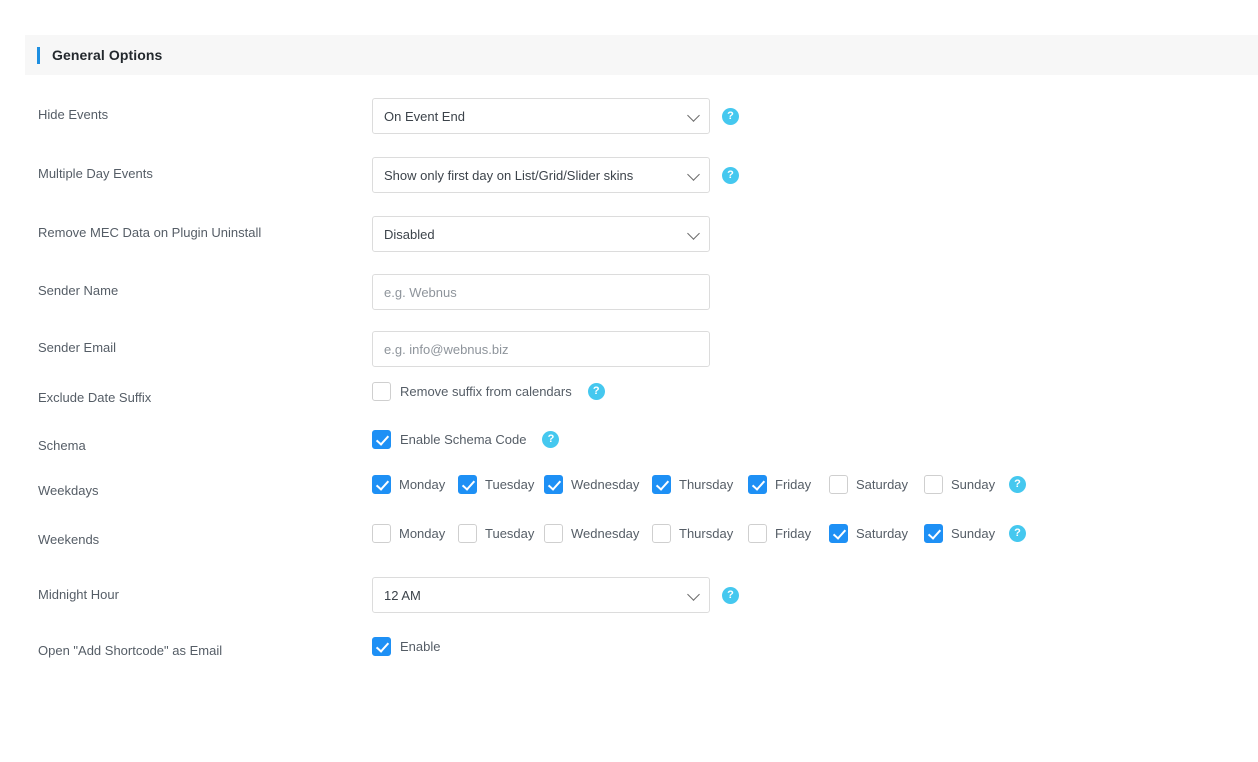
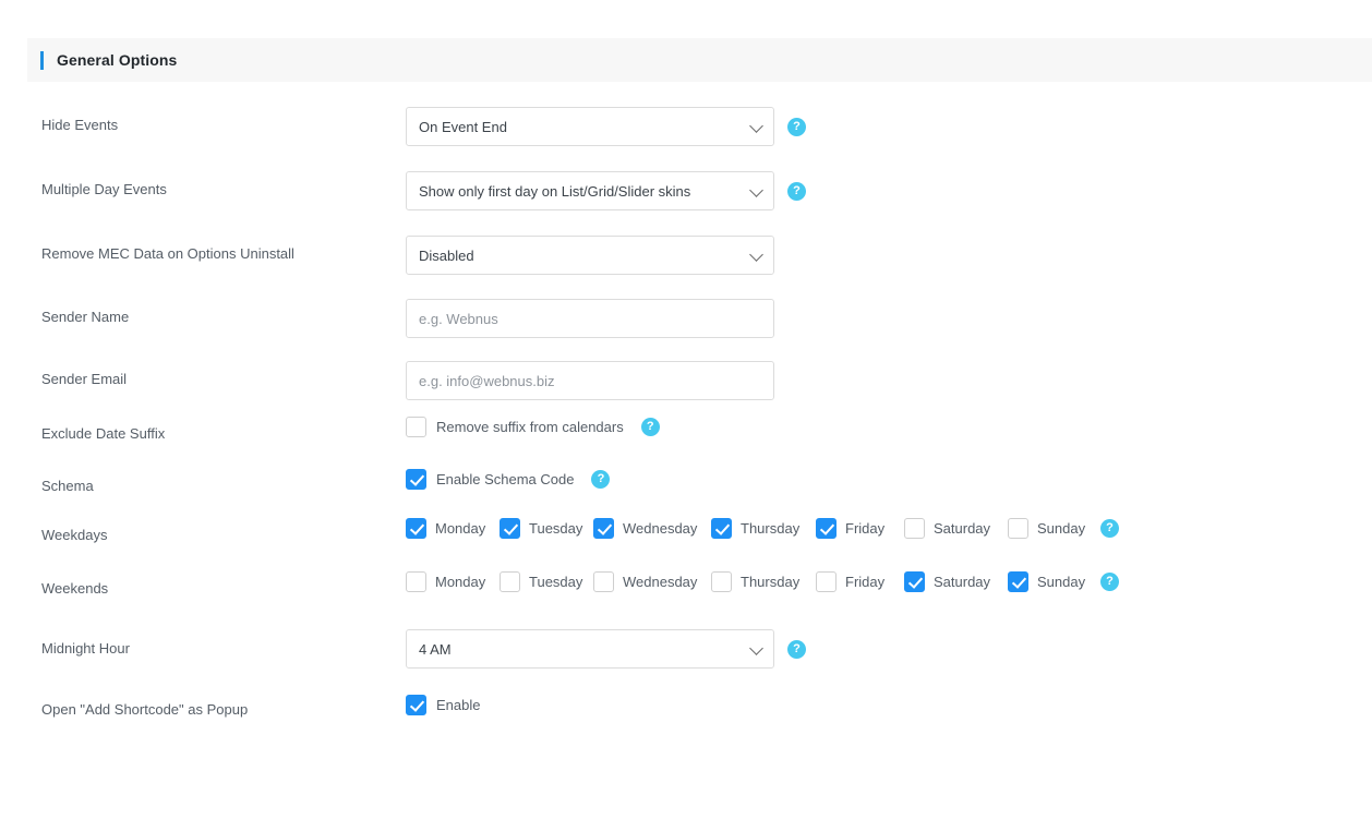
  General Options
  Hide Events
  On Event End
  ?
  Multiple Day Events
  Show only first day on List/Grid/Slider skins
  ?
- Remove MEC Data on Plugin Uninstall
+ Remove MEC Data on Options Uninstall
  Disabled
  Sender Name
  e.g. Webnus
  Sender Email
  e.g. info@webnus.biz
  Exclude Date Suffix
  Remove suffix from calendars
  ?
  Schema
  Enable Schema Code
  ?
  Weekdays
  Monday
  Tuesday
  Wednesday
  Thursday
  Friday
  Saturday
  Sunday
  ?
  Weekends
  Monday
  Tuesday
  Wednesday
  Thursday
  Friday
  Saturday
  Sunday
  ?
  Midnight Hour
- 12 AM
+ 4 AM
  ?
- Open "Add Shortcode" as Email
+ Open "Add Shortcode" as Popup
  Enable
